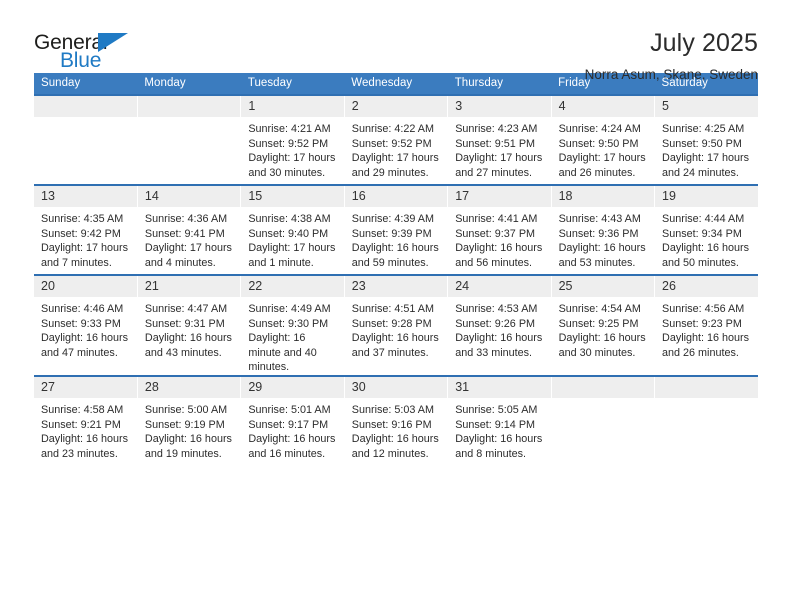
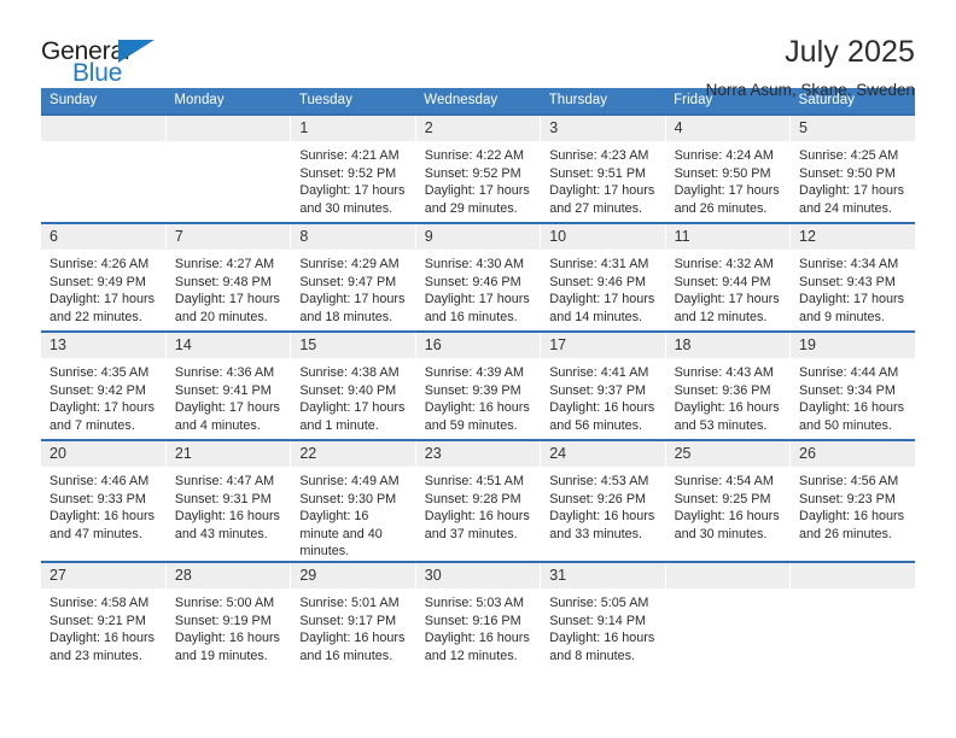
  General
  Blue
  July 2025
  Norra Asum, Skane, Sweden
  Sunday	Monday	Tuesday	Wednesday	Thursday	Friday	Saturday
  		1Sunrise: 4:21 AMSunset: 9:52 PMDaylight: 17 hours and 30 minutes.	2Sunrise: 4:22 AMSunset: 9:52 PMDaylight: 17 hours and 29 minutes.	3Sunrise: 4:23 AMSunset: 9:51 PMDaylight: 17 hours and 27 minutes.	4Sunrise: 4:24 AMSunset: 9:50 PMDaylight: 17 hours and 26 minutes.	5Sunrise: 4:25 AMSunset: 9:50 PMDaylight: 17 hours and 24 minutes.
+ 6Sunrise: 4:26 AMSunset: 9:49 PMDaylight: 17 hours and 22 minutes.	7Sunrise: 4:27 AMSunset: 9:48 PMDaylight: 17 hours and 20 minutes.	8Sunrise: 4:29 AMSunset: 9:47 PMDaylight: 17 hours and 18 minutes.	9Sunrise: 4:30 AMSunset: 9:46 PMDaylight: 17 hours and 16 minutes.	10Sunrise: 4:31 AMSunset: 9:46 PMDaylight: 17 hours and 14 minutes.	11Sunrise: 4:32 AMSunset: 9:44 PMDaylight: 17 hours and 12 minutes.	12Sunrise: 4:34 AMSunset: 9:43 PMDaylight: 17 hours and 9 minutes.
  13Sunrise: 4:35 AMSunset: 9:42 PMDaylight: 17 hours and 7 minutes.	14Sunrise: 4:36 AMSunset: 9:41 PMDaylight: 17 hours and 4 minutes.	15Sunrise: 4:38 AMSunset: 9:40 PMDaylight: 17 hours and 1 minute.	16Sunrise: 4:39 AMSunset: 9:39 PMDaylight: 16 hours and 59 minutes.	17Sunrise: 4:41 AMSunset: 9:37 PMDaylight: 16 hours and 56 minutes.	18Sunrise: 4:43 AMSunset: 9:36 PMDaylight: 16 hours and 53 minutes.	19Sunrise: 4:44 AMSunset: 9:34 PMDaylight: 16 hours and 50 minutes.
  20Sunrise: 4:46 AMSunset: 9:33 PMDaylight: 16 hours and 47 minutes.	21Sunrise: 4:47 AMSunset: 9:31 PMDaylight: 16 hours and 43 minutes.	22Sunrise: 4:49 AMSunset: 9:30 PMDaylight: 16 minute and 40 minutes.	23Sunrise: 4:51 AMSunset: 9:28 PMDaylight: 16 hours and 37 minutes.	24Sunrise: 4:53 AMSunset: 9:26 PMDaylight: 16 hours and 33 minutes.	25Sunrise: 4:54 AMSunset: 9:25 PMDaylight: 16 hours and 30 minutes.	26Sunrise: 4:56 AMSunset: 9:23 PMDaylight: 16 hours and 26 minutes.
  27Sunrise: 4:58 AMSunset: 9:21 PMDaylight: 16 hours and 23 minutes.	28Sunrise: 5:00 AMSunset: 9:19 PMDaylight: 16 hours and 19 minutes.	29Sunrise: 5:01 AMSunset: 9:17 PMDaylight: 16 hours and 16 minutes.	30Sunrise: 5:03 AMSunset: 9:16 PMDaylight: 16 hours and 12 minutes.	31Sunrise: 5:05 AMSunset: 9:14 PMDaylight: 16 hours and 8 minutes.
